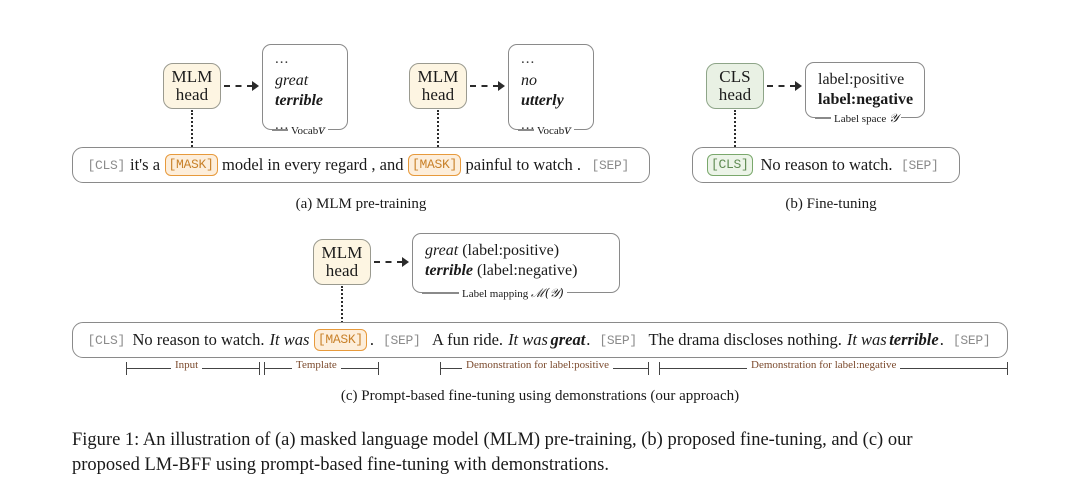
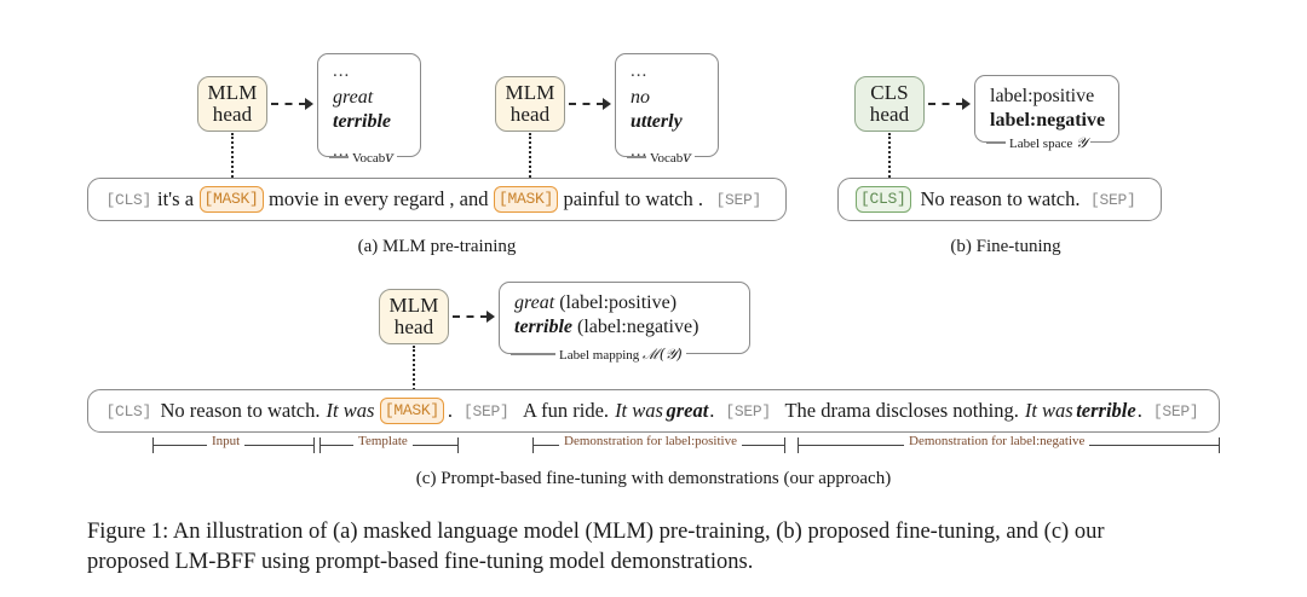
  MLM
  head
  ...
  great
  terrible
  ...
  Vocabᴠ
  MLM
  head
  ...
  no
  utterly
  ...
  Vocabᴠ
  [CLS]
  it's a
  [MASK]
- model in every regard , and
+ movie in every regard , and
  [MASK]
  painful to watch .
  [SEP]
  (a) MLM pre-training
  CLS
  head
  label:positive
  label:negative
  Label space 𝒴
  [CLS]
  No reason to watch.
  [SEP]
  (b) Fine-tuning
  MLM
  head
  great (label:positive)
  terrible (label:negative)
  Label mapping ℳ(𝒴)
  [CLS]
  No reason to watch.
  It was
  [MASK]
  .
  [SEP]
  A fun ride.
  It was
  great
  .
  [SEP]
  The drama discloses nothing.
  It was
  terrible
  .
  [SEP]
  Input
  Template
  Demonstration for label:positive
  Demonstration for label:negative
- (c) Prompt-based fine-tuning using demonstrations (our approach)
+ (c) Prompt-based fine-tuning with demonstrations (our approach)
  Figure 1: An illustration of (a) masked language model (MLM) pre-training, (b) proposed fine-tuning, and (c) our
- proposed LM-BFF using prompt-based fine-tuning with demonstrations.
+ proposed LM-BFF using prompt-based fine-tuning model demonstrations.
